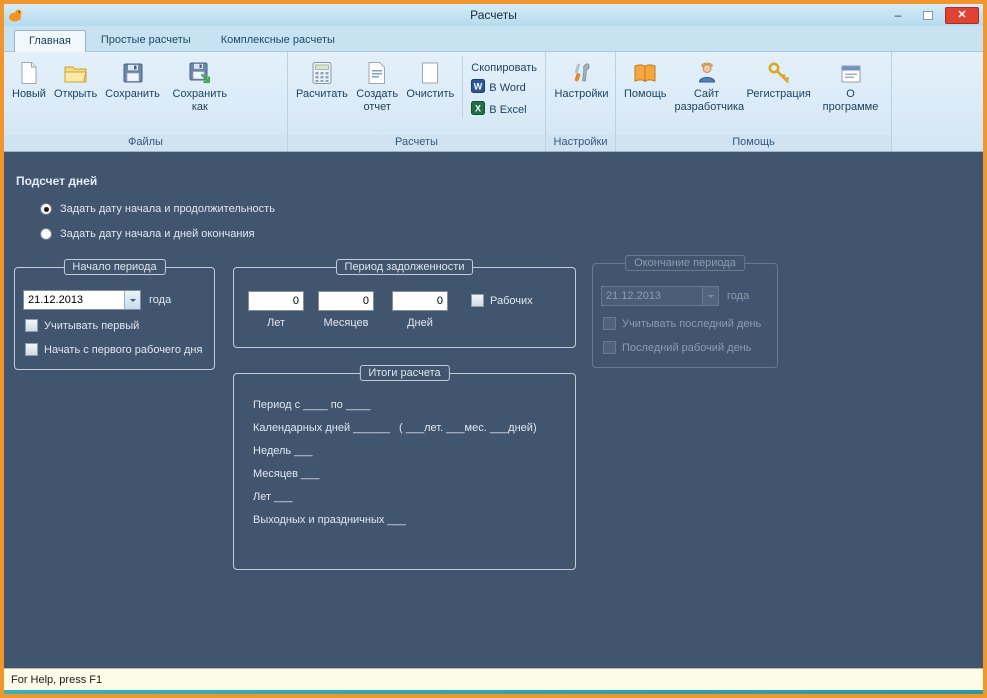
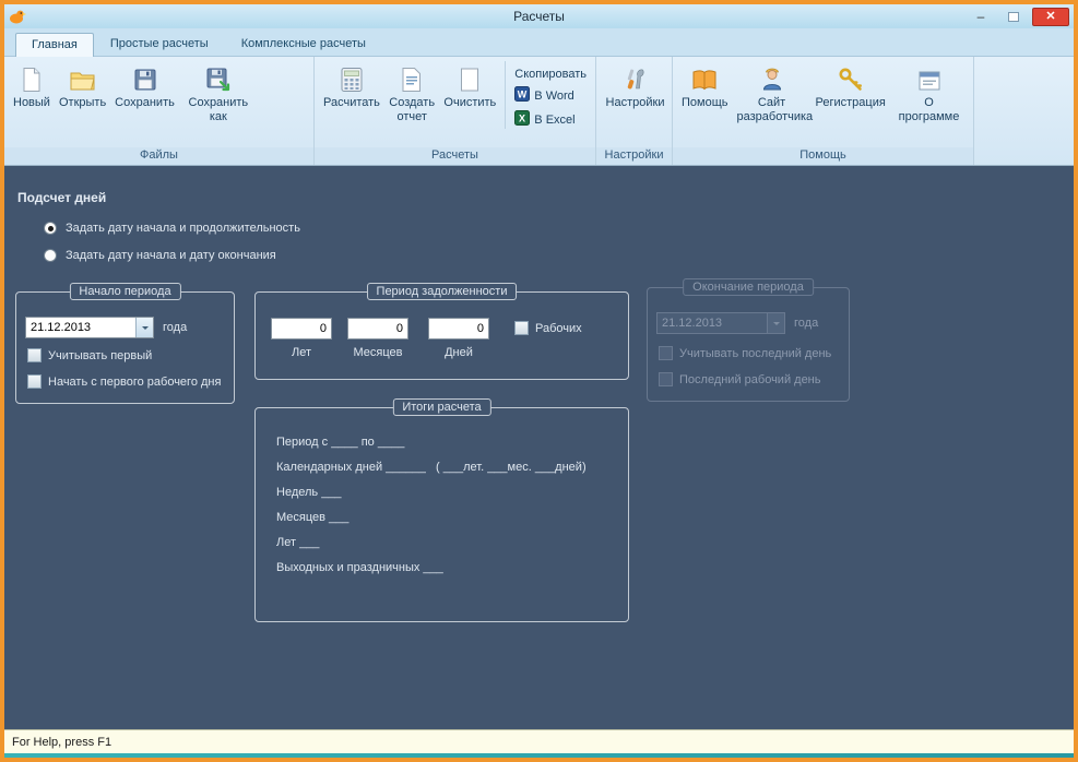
  Расчеты
  –
  ✕
  Главная
  Простые расчеты
  Комплексные расчеты
  Новый
  Открыть
  Сохранить
  Сохранить как
  Файлы
  Расчитать
  Создать отчет
  Очистить
  Скопировать
  W
  В Word
  X
  В Excel
  Расчеты
  Настройки
  Настройки
  Помощь
  Сайт разработчика
  Регистрация
  О программе
  Помощь
  Подсчет дней
  Задать дату начала и продолжительность
- Задать дату начала и дней окончания
+ Задать дату начала и дату окончания
  Начало периода
  21.12.2013
  года
  Учитывать первый
  Начать с первого рабочего дня
  Период задолженности
  0
  0
  0
  Лет
  Месяцев
  Дней
  Рабочих
  Окончание периода
  21.12.2013
  года
  Учитывать последний день
  Последний рабочий день
  Итоги расчета
  Период с ____ по ____
  Календарных дней ______ ( ___лет. ___мес. ___дней)
  Недель ___
  Месяцев ___
  Лет ___
  Выходных и праздничных ___
  For Help, press F1
